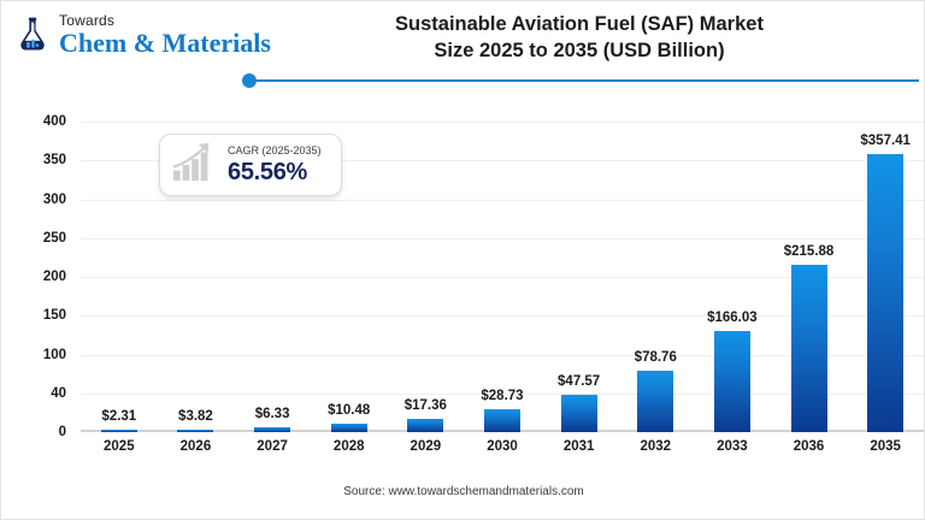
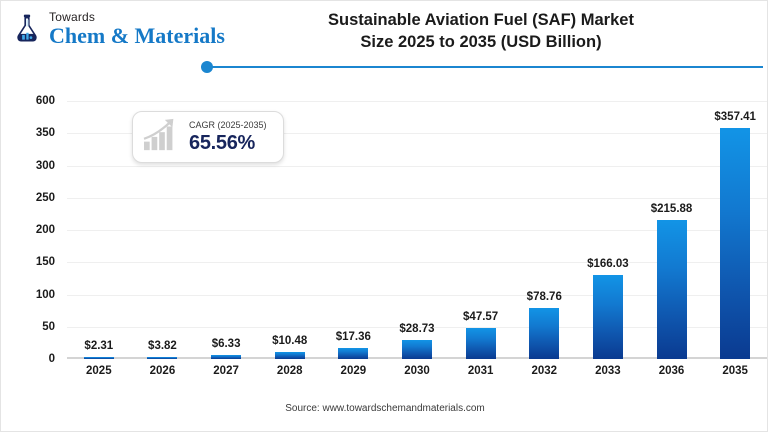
  Towards
  Chem & Materials
  Sustainable Aviation Fuel (SAF) Market
  Size 2025 to 2035 (USD Billion)
  0
- 40
+ 50
  100
  150
  200
  250
  300
  350
- 400
+ 600
  $2.31
  $3.82
  $6.33
  $10.48
  $17.36
  $28.73
  $47.57
  $78.76
  $166.03
  $215.88
  $357.41
  2025
  2026
  2027
  2028
  2029
  2030
  2031
  2032
  2033
  2036
  2035
  CAGR (2025-2035)
  65.56%
  Source: www.towardschemandmaterials.com
